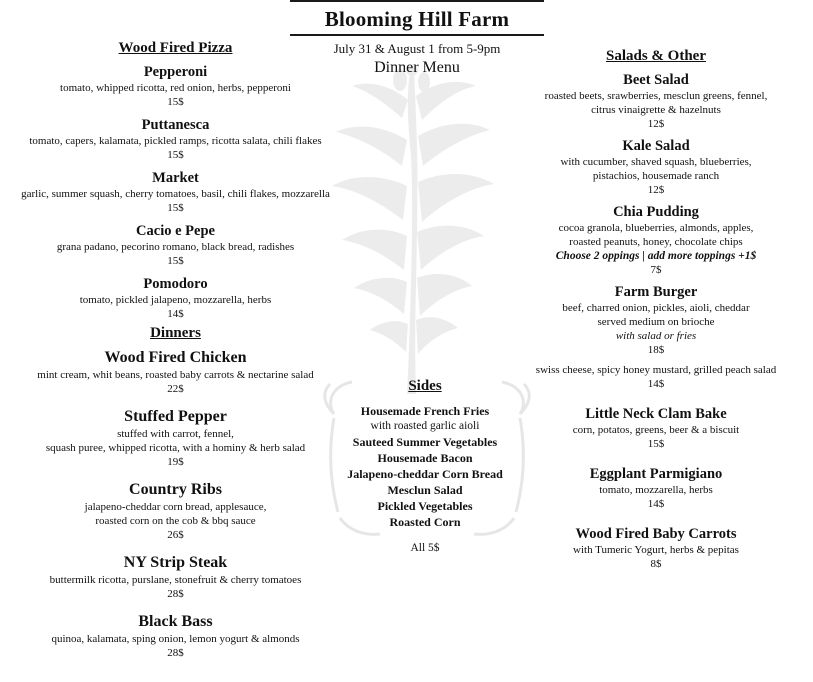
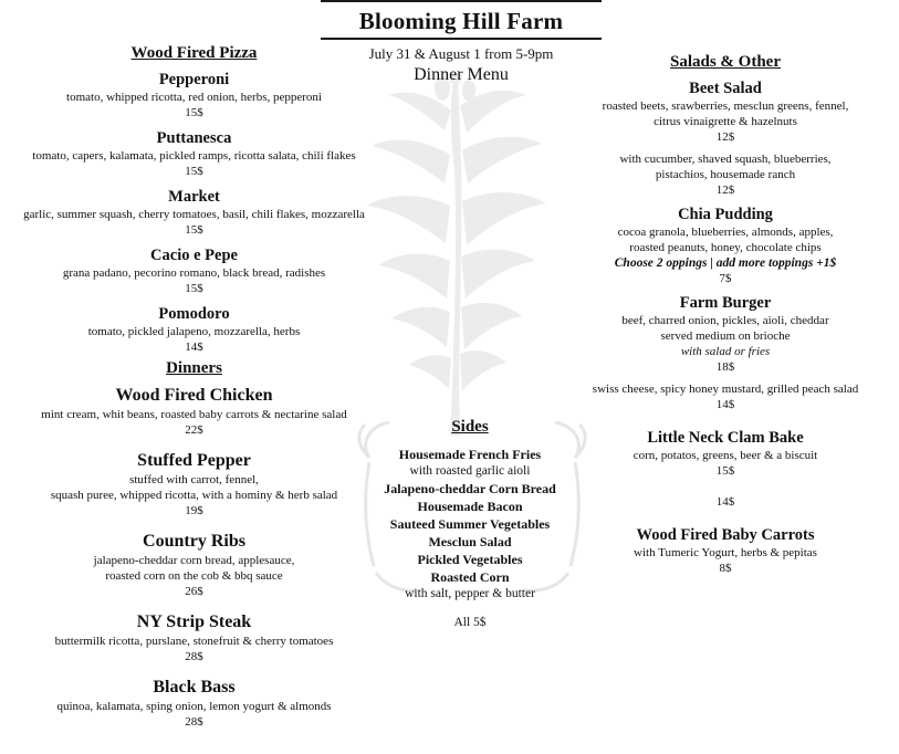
  Blooming Hill Farm
  July 31 & August 1 from 5-9pm
  Dinner Menu
  Wood Fired Pizza
  Pepperoni
  tomato, whipped ricotta, red onion, herbs, pepperoni
  15$
  Puttanesca
  tomato, capers, kalamata, pickled ramps, ricotta salata, chili flakes
  15$
  Market
  garlic, summer squash, cherry tomatoes, basil, chili flakes, mozzarella
  15$
  Cacio e Pepe
  grana padano, pecorino romano, black bread, radishes
  15$
  Pomodoro
  tomato, pickled jalapeno, mozzarella, herbs
  14$
  Dinners
  Wood Fired Chicken
  mint cream, whit beans, roasted baby carrots & nectarine salad
  22$
  Stuffed Pepper
  stuffed with carrot, fennel,
  squash puree, whipped ricotta, with a hominy & herb salad
  19$
  Country Ribs
  jalapeno-cheddar corn bread, applesauce,
  roasted corn on the cob & bbq sauce
  26$
  NY Strip Steak
  buttermilk ricotta, purslane, stonefruit & cherry tomatoes
  28$
  Black Bass
  quinoa, kalamata, sping onion, lemon yogurt & almonds
  28$
  Salads & Other
  Beet Salad
  roasted beets, srawberries, mesclun greens, fennel,
  citrus vinaigrette & hazelnuts
  12$
- Kale Salad
  with cucumber, shaved squash, blueberries,
  pistachios, housemade ranch
  12$
  Chia Pudding
  cocoa granola, blueberries, almonds, apples,
  roasted peanuts, honey, chocolate chips
  Choose 2 oppings | add more toppings +1$
  7$
  Farm Burger
  beef, charred onion, pickles, aioli, cheddar
  served medium on brioche
  with salad or fries
  18$
  swiss cheese, spicy honey mustard, grilled peach salad
  14$
  Little Neck Clam Bake
  corn, potatos, greens, beer & a biscuit
  15$
- Eggplant Parmigiano
- tomato, mozzarella, herbs
  14$
  Wood Fired Baby Carrots
  with Tumeric Yogurt, herbs & pepitas
  8$
  Sides
  Housemade French Fries
  with roasted garlic aioli
- Sauteed Summer Vegetables
+ Jalapeno-cheddar Corn Bread
  Housemade Bacon
- Jalapeno-cheddar Corn Bread
+ Sauteed Summer Vegetables
  Mesclun Salad
  Pickled Vegetables
  Roasted Corn
+ with salt, pepper & butter
  All 5$
